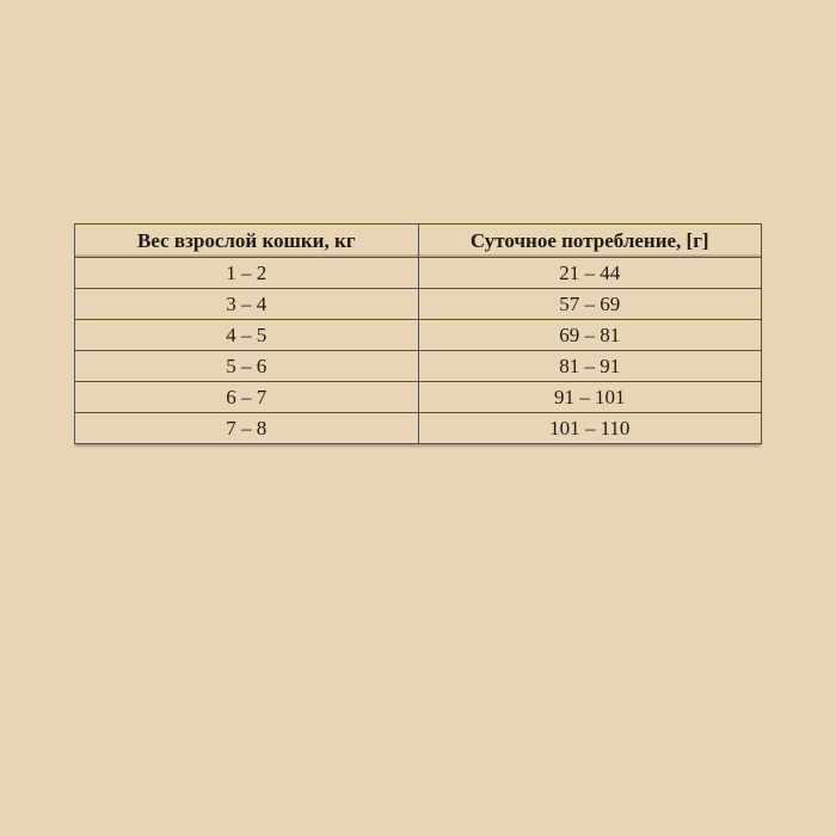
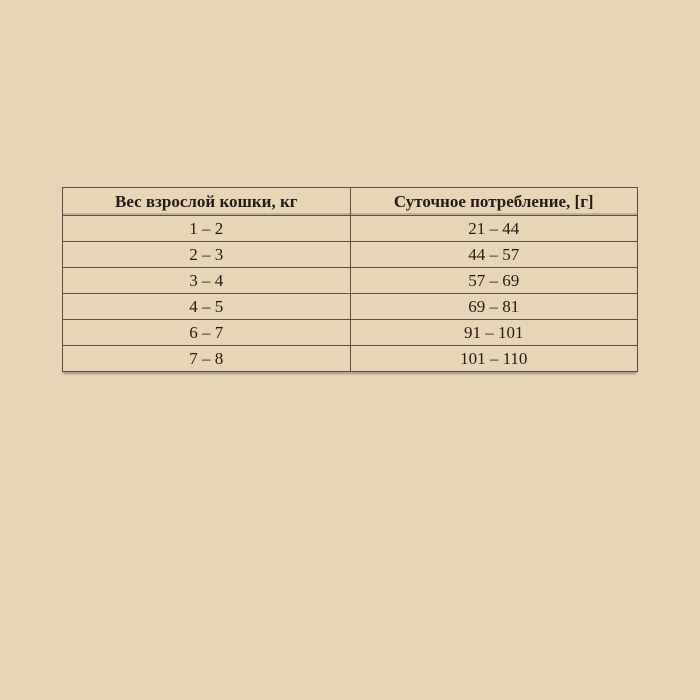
  Вес взрослой кошки, кг	Суточное потребление, [г]
  1 – 2	21 – 44
+ 2 – 3	44 – 57
  3 – 4	57 – 69
  4 – 5	69 – 81
- 5 – 6	81 – 91
  6 – 7	91 – 101
  7 – 8	101 – 110
